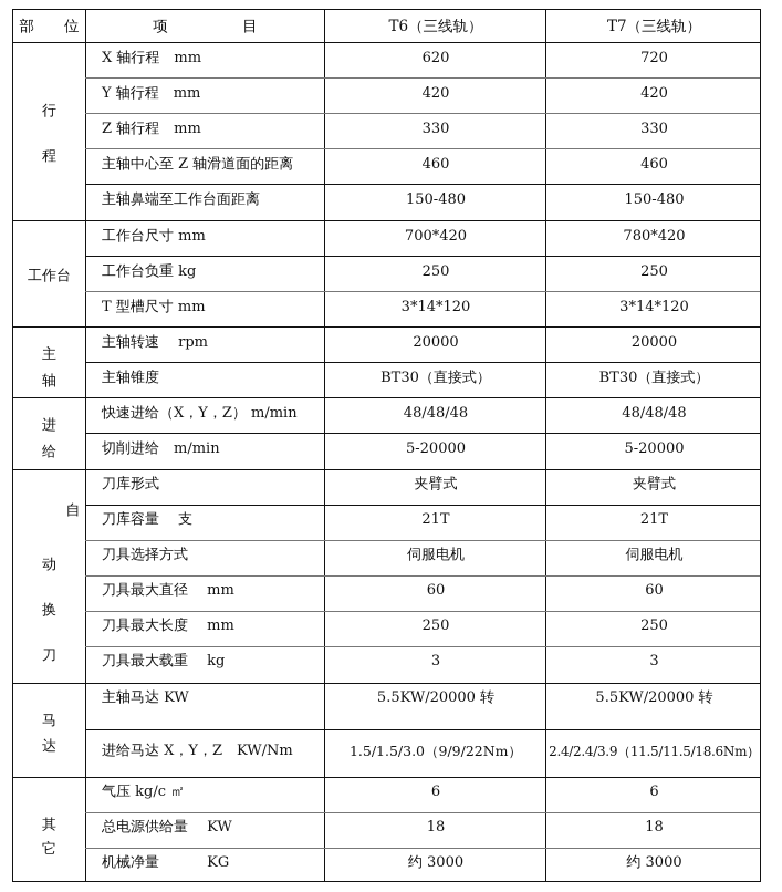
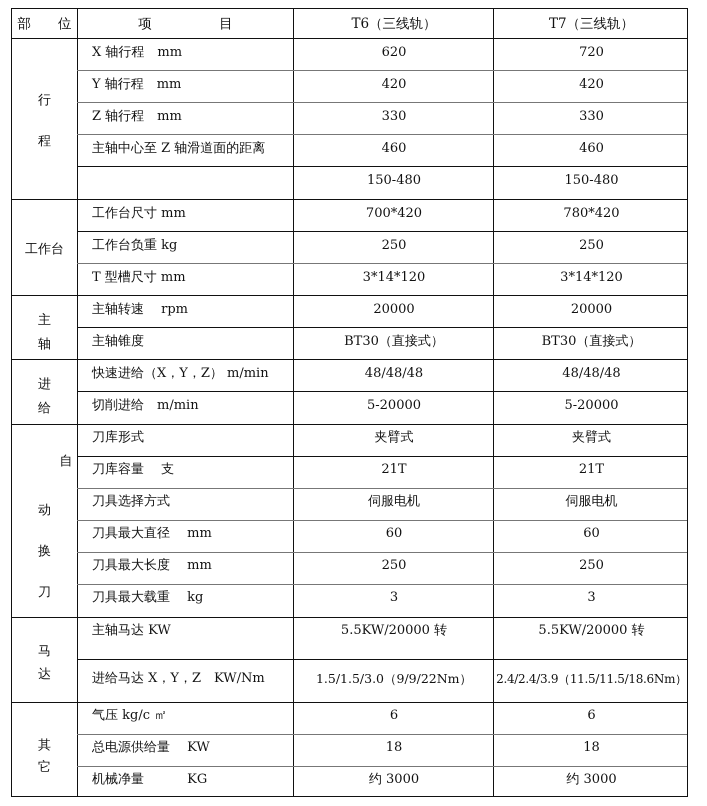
  部 位
  项 目
  T6（三线轨）
  T7（三线轨）
  行
  程
  工作台
  主
  轴
  进
  给
  自
  动
  换
  刀
  马
  达
  其
  它
  X 轴行程 mm
  620
  720
  Y 轴行程 mm
  420
  420
  Z 轴行程 mm
  330
  330
  主轴中心至 Z 轴滑道面的距离
  460
  460
- 主轴鼻端至工作台面距离
  150-480
  150-480
  工作台尺寸 mm
  700*420
  780*420
  工作台负重 kg
  250
  250
  T 型槽尺寸 mm
  3*14*120
  3*14*120
  主轴转速 rpm
  20000
  20000
  主轴锥度
  BT30（直接式）
  BT30（直接式）
  快速进给（X，Y，Z） m/min
  48/48/48
  48/48/48
  切削进给 m/min
  5-20000
  5-20000
  刀库形式
  夹臂式
  夹臂式
  刀库容量 支
  21T
  21T
  刀具选择方式
  伺服电机
  伺服电机
  刀具最大直径 mm
  60
  60
  刀具最大长度 mm
  250
  250
  刀具最大载重 kg
  3
  3
  主轴马达 KW
  5.5KW/20000 转
  5.5KW/20000 转
  进给马达 X，Y，Z KW/Nm
  1.5/1.5/3.0（9/9/22Nm）
  2.4/2.4/3.9（11.5/11.5/18.6Nm）
  气压 kg/c ㎡
  6
  6
  总电源供给量 KW
  18
  18
  机械净量 KG
  约 3000
  约 3000
